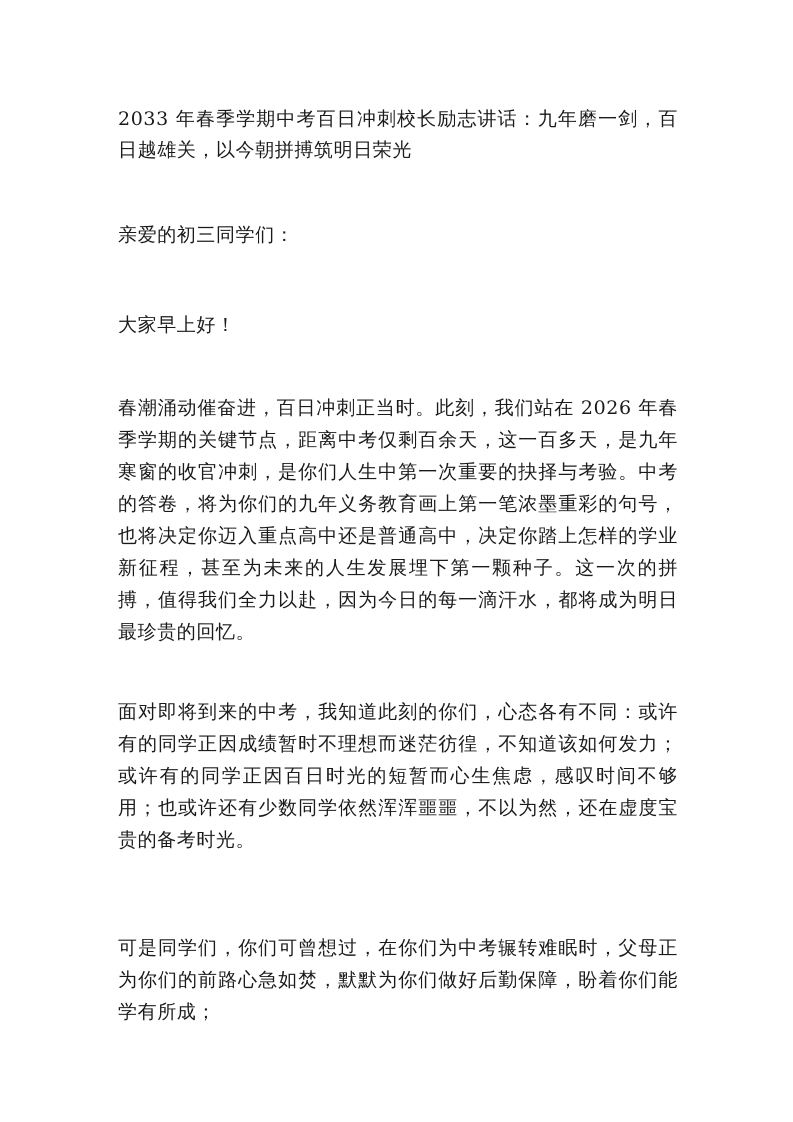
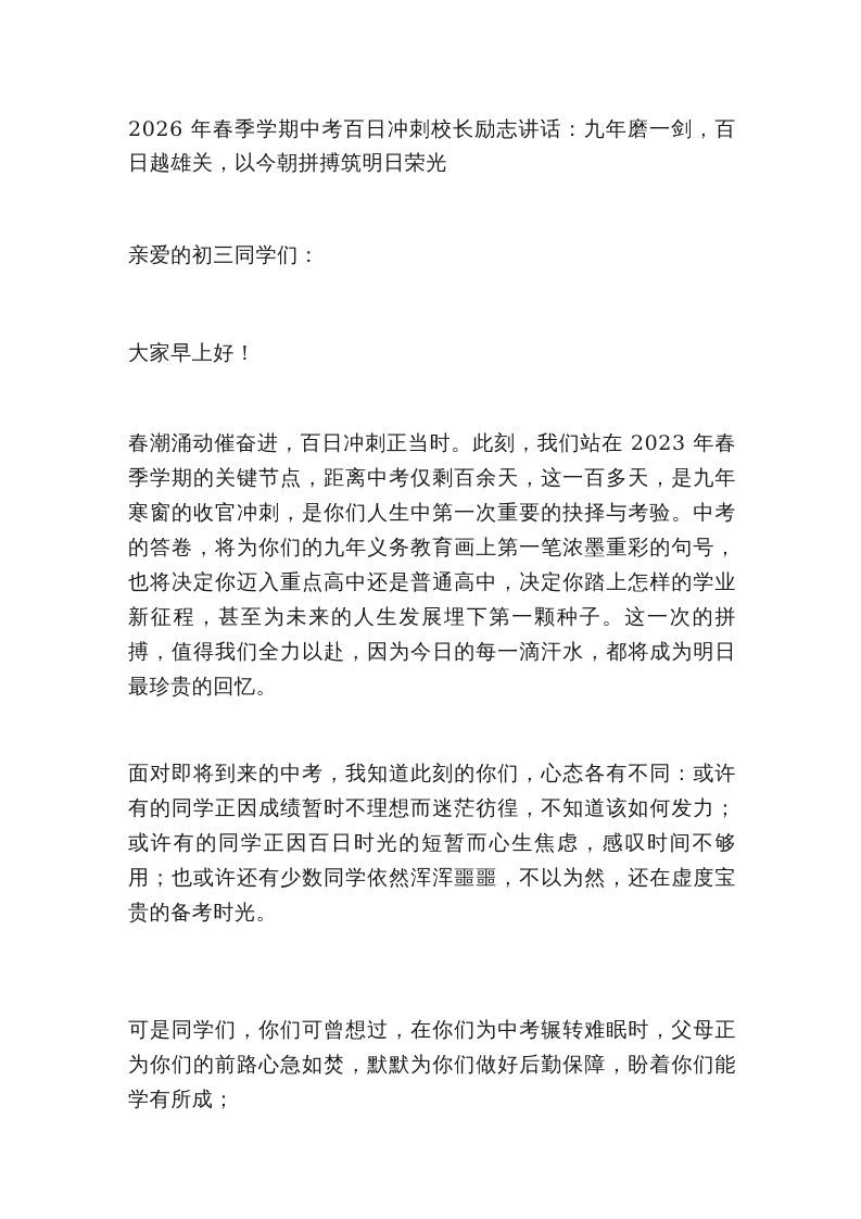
- 2033 年春季学期中考百日冲刺校长励志讲话：九年磨一剑，百日越雄关，以今朝拼搏筑明日荣光
+ 2026 年春季学期中考百日冲刺校长励志讲话：九年磨一剑，百日越雄关，以今朝拼搏筑明日荣光
  亲爱的初三同学们：
  大家早上好！
- 春潮涌动催奋进，百日冲刺正当时。此刻，我们站在 2026 年春季学期的关键节点，距离中考仅剩百余天，这一百多天，是九年寒窗的收官冲刺，是你们人生中第一次重要的抉择与考验。中考的答卷，将为你们的九年义务教育画上第一笔浓墨重彩的句号，也将决定你迈入重点高中还是普通高中，决定你踏上怎样的学业新征程，甚至为未来的人生发展埋下第一颗种子。这一次的拼搏，值得我们全力以赴，因为今日的每一滴汗水，都将成为明日最珍贵的回忆。
+ 春潮涌动催奋进，百日冲刺正当时。此刻，我们站在 2023 年春季学期的关键节点，距离中考仅剩百余天，这一百多天，是九年寒窗的收官冲刺，是你们人生中第一次重要的抉择与考验。中考的答卷，将为你们的九年义务教育画上第一笔浓墨重彩的句号，也将决定你迈入重点高中还是普通高中，决定你踏上怎样的学业新征程，甚至为未来的人生发展埋下第一颗种子。这一次的拼搏，值得我们全力以赴，因为今日的每一滴汗水，都将成为明日最珍贵的回忆。
  面对即将到来的中考，我知道此刻的你们，心态各有不同：或许有的同学正因成绩暂时不理想而迷茫彷徨，不知道该如何发力；或许有的同学正因百日时光的短暂而心生焦虑，感叹时间不够用；也或许还有少数同学依然浑浑噩噩，不以为然，还在虚度宝贵的备考时光。
  可是同学们，你们可曾想过，在你们为中考辗转难眠时，父母正为你们的前路心急如焚，默默为你们做好后勤保障，盼着你们能学有所成；
